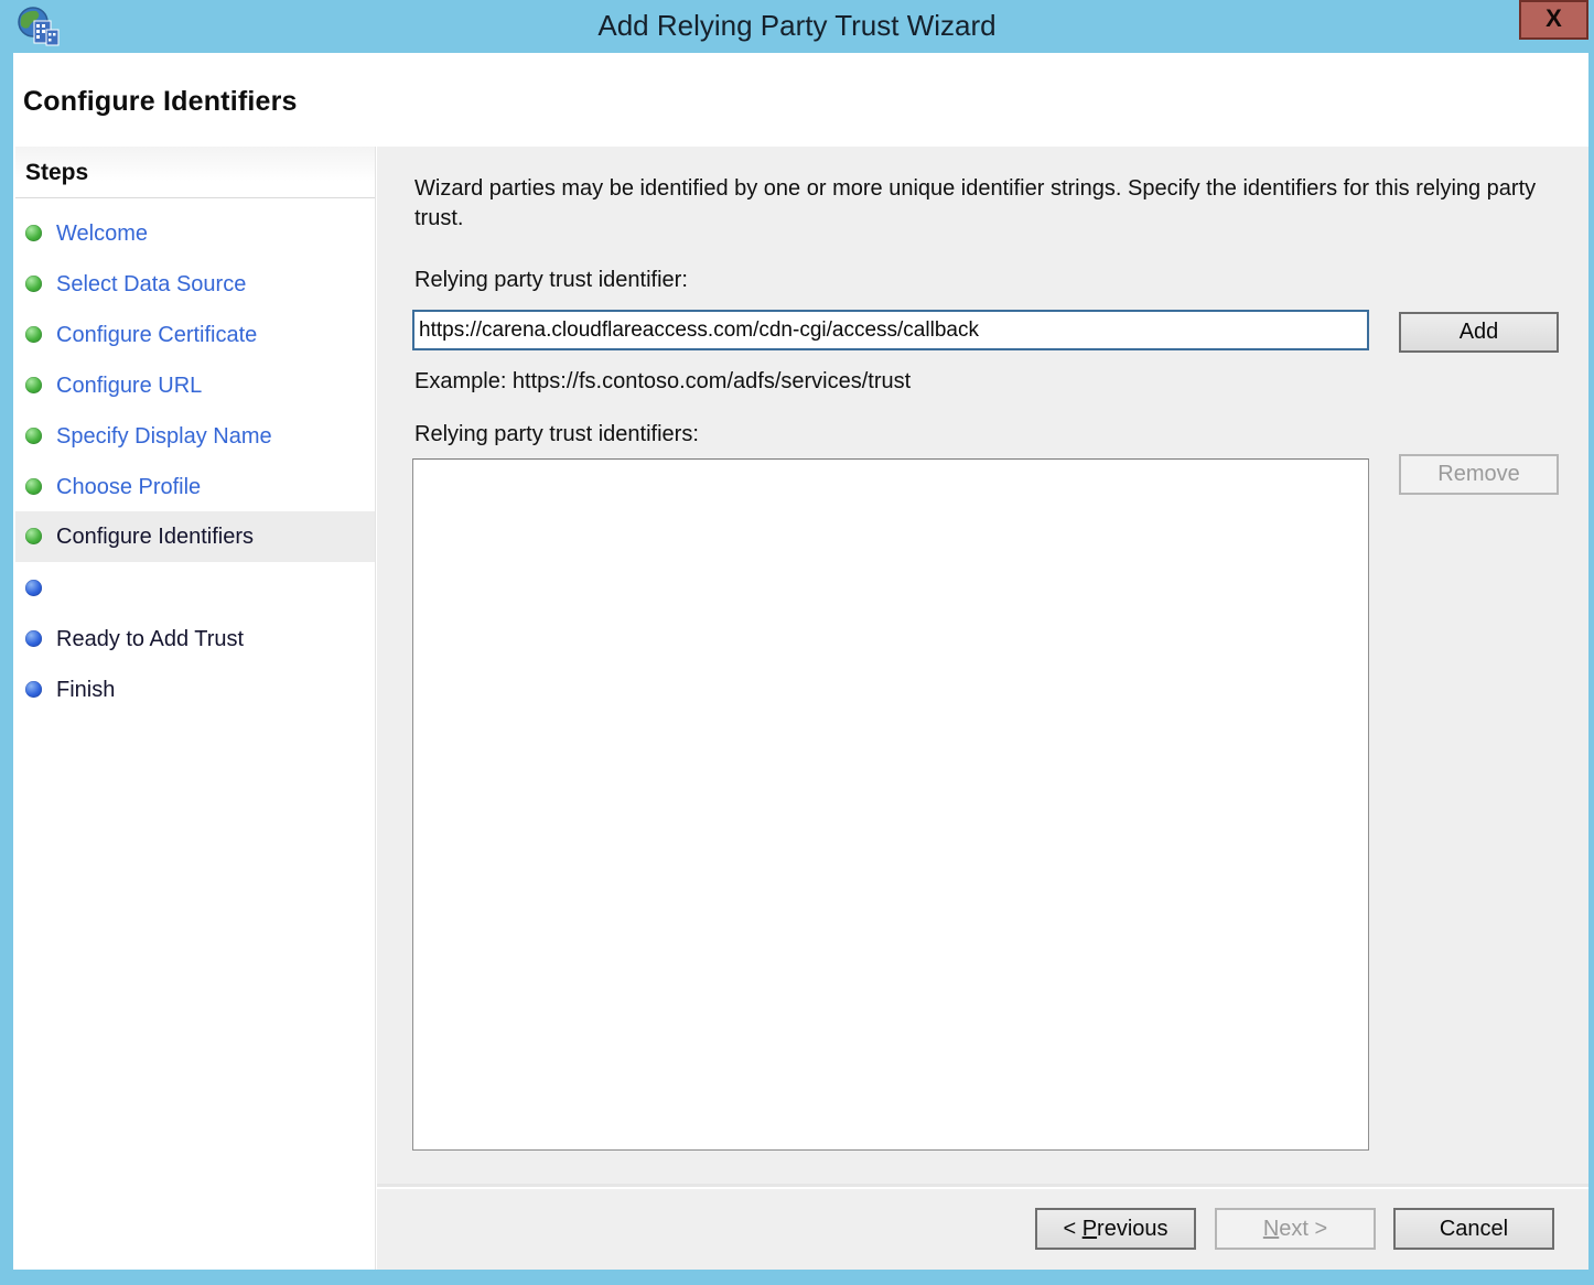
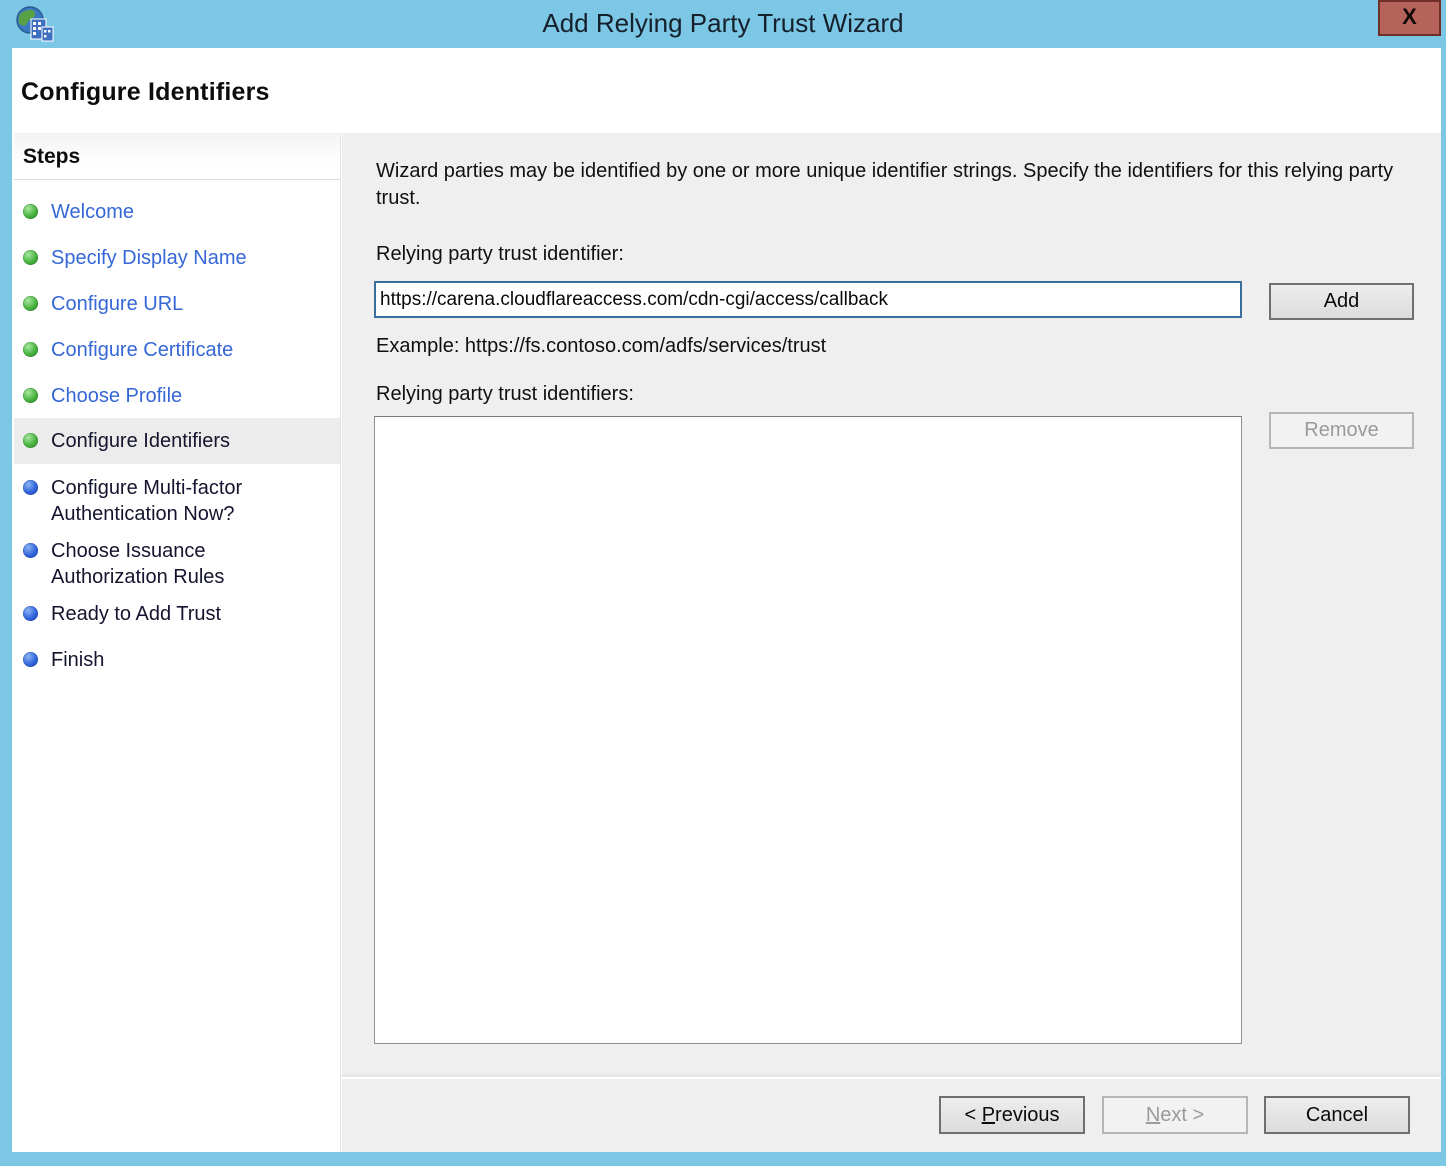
  Add Relying Party Trust Wizard
  X
  Configure Identifiers
  Steps
  Welcome
- Select Data Source
- Configure Certificate
+ Specify Display Name
  Configure URL
- Specify Display Name
+ Configure Certificate
  Choose Profile
  Configure Identifiers
+ Configure Multi-factor Authentication Now?
+ Choose Issuance Authorization Rules
  Ready to Add Trust
  Finish
  Wizard parties may be identified by one or more unique identifier strings. Specify the identifiers for this relying party trust.
  Relying party trust identifier:
  https://carena.cloudflareaccess.com/cdn-cgi/access/callback
  Add
  Example: https://fs.contoso.com/adfs/services/trust
  Relying party trust identifiers:
  Remove
  < Previous
  Next >
  Cancel
